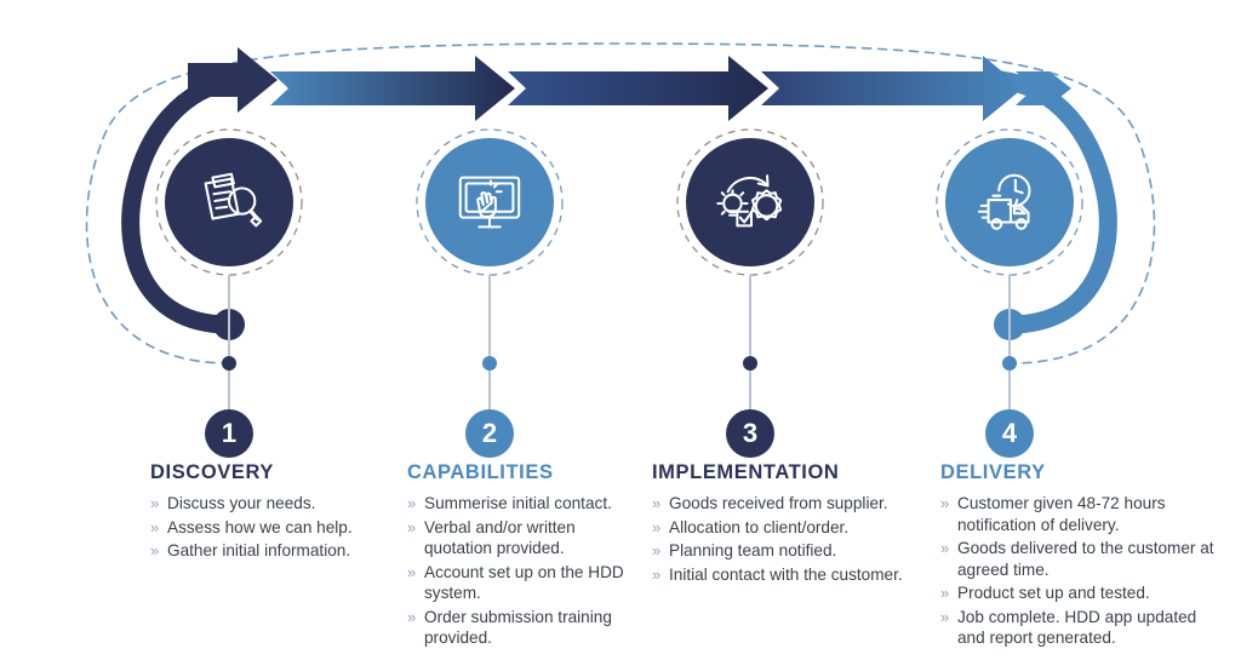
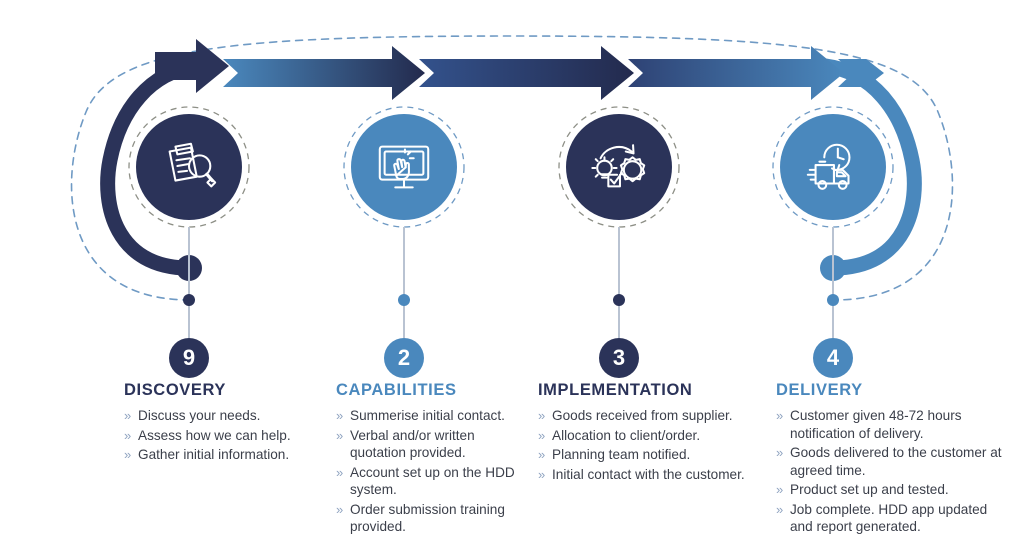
- 1
+ 9
  2
  3
  4
  DISCOVERY
  »
  Discuss your needs.
  »
  Assess how we can help.
  »
  Gather initial information.
  CAPABILITIES
  »
  Summerise initial contact.
  »
  Verbal and/or written quotation provided.
  »
  Account set up on the HDD system.
  »
  Order submission training provided.
  IMPLEMENTATION
  »
  Goods received from supplier.
  »
  Allocation to client/order.
  »
  Planning team notified.
  »
  Initial contact with the customer.
  DELIVERY
  »
  Customer given 48-72 hours notification of delivery.
  »
  Goods delivered to the customer at agreed time.
  »
  Product set up and tested.
  »
  Job complete. HDD app updated and report generated.
